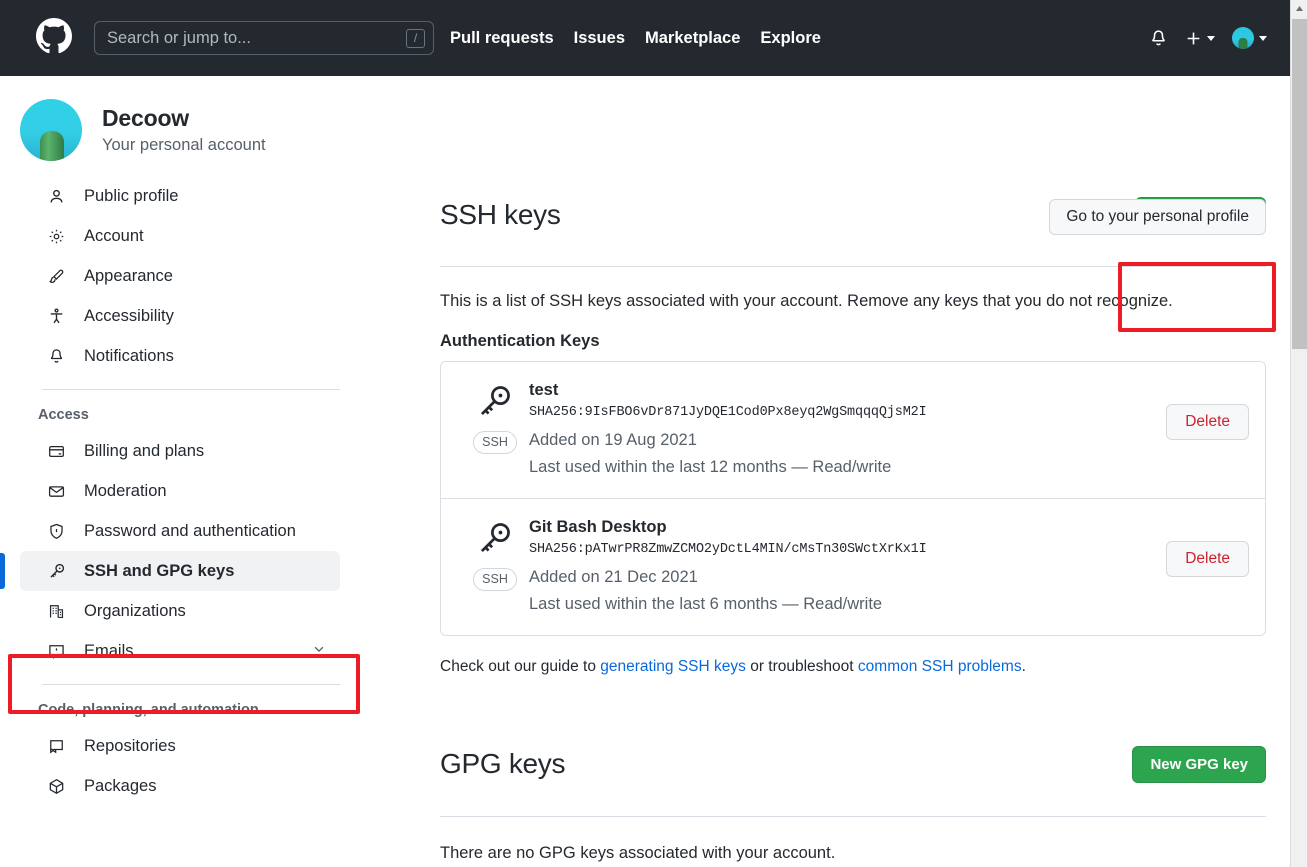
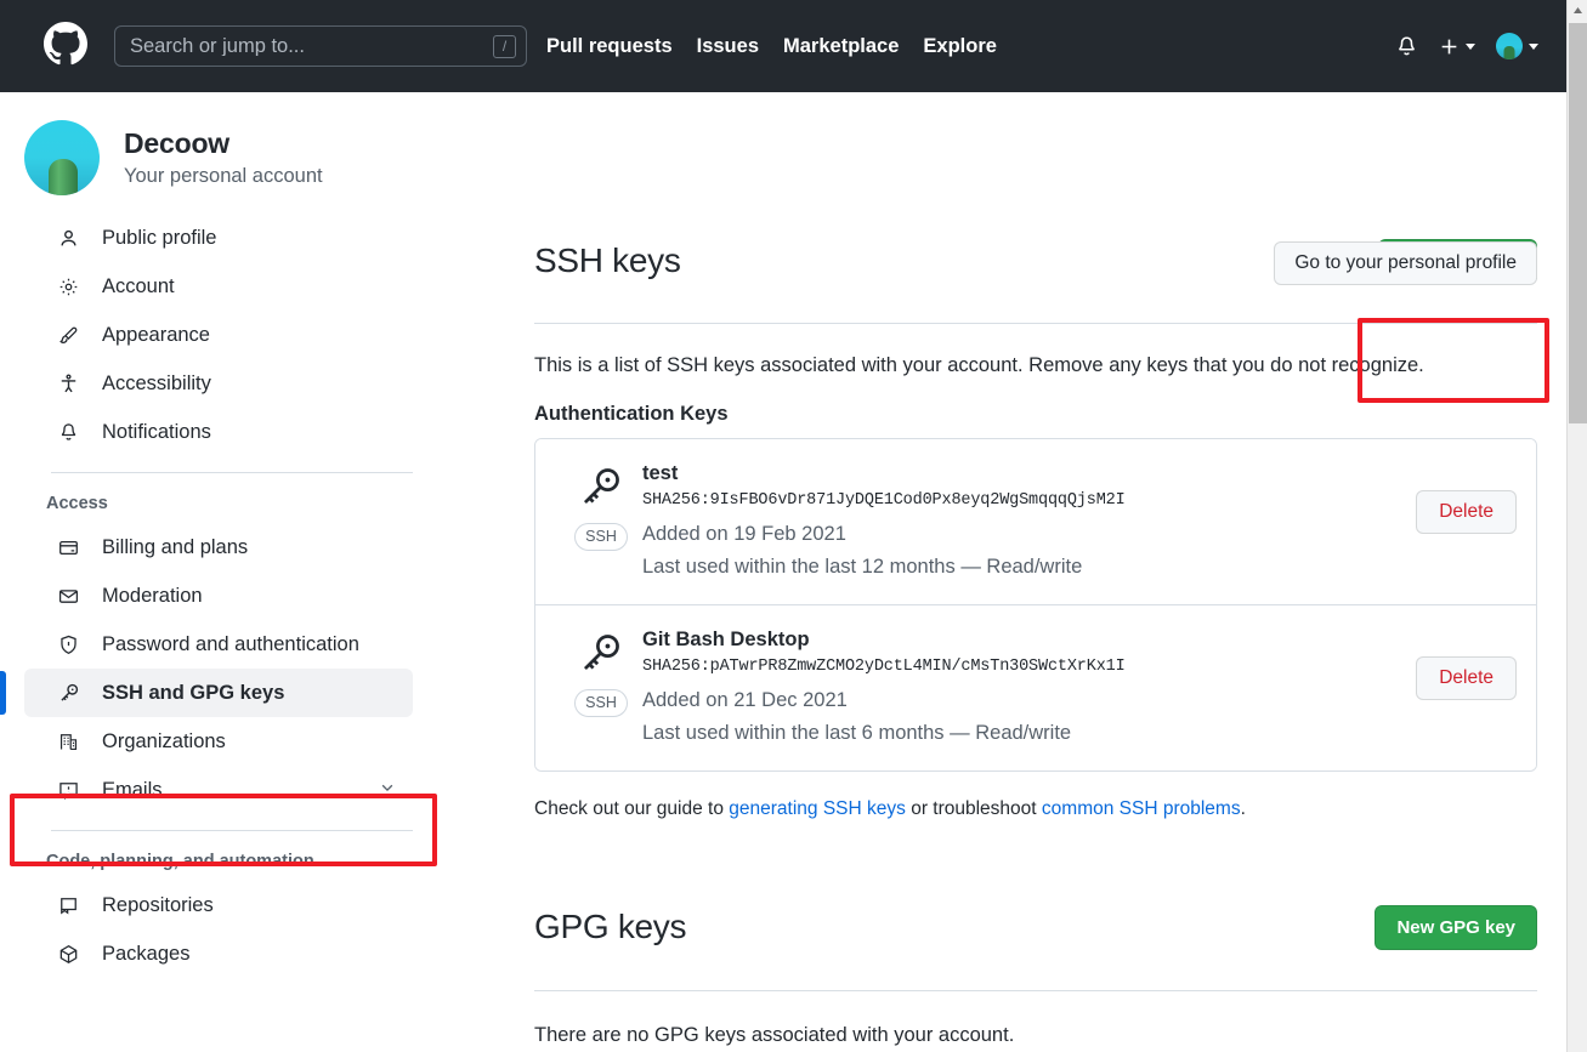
  Search or jump to...
  /
  Pull requests
  Issues
  Marketplace
  Explore
  Decoow
  Your personal account
  Go to your personal profile
  Public profile
  Account
  Appearance
  Accessibility
  Notifications
  Access
  Billing and plans
  Moderation
  Password and authentication
  SSH and GPG keys
  Organizations
  Emails
  Code, planning, and automation
  Repositories
  Packages
  SSH keys
  This is a list of SSH keys associated with your account. Remove any keys that you do not recognize.
  Authentication Keys
  SSH
  test
  SHA256:9IsFBO6vDr871JyDQE1Cod0Px8eyq2WgSmqqqQjsM2I
- Added on 19 Aug 2021
+ Added on 19 Feb 2021
  Last used within the last 12 months — Read/write
  Delete
  SSH
  Git Bash Desktop
  SHA256:pATwrPR8ZmwZCMO2yDctL4MIN/cMsTn30SWctXrKx1I
  Added on 21 Dec 2021
  Last used within the last 6 months — Read/write
  Delete
  Check out our guide to generating SSH keys or troubleshoot common SSH problems.
  GPG keys
  New GPG key
  There are no GPG keys associated with your account.
